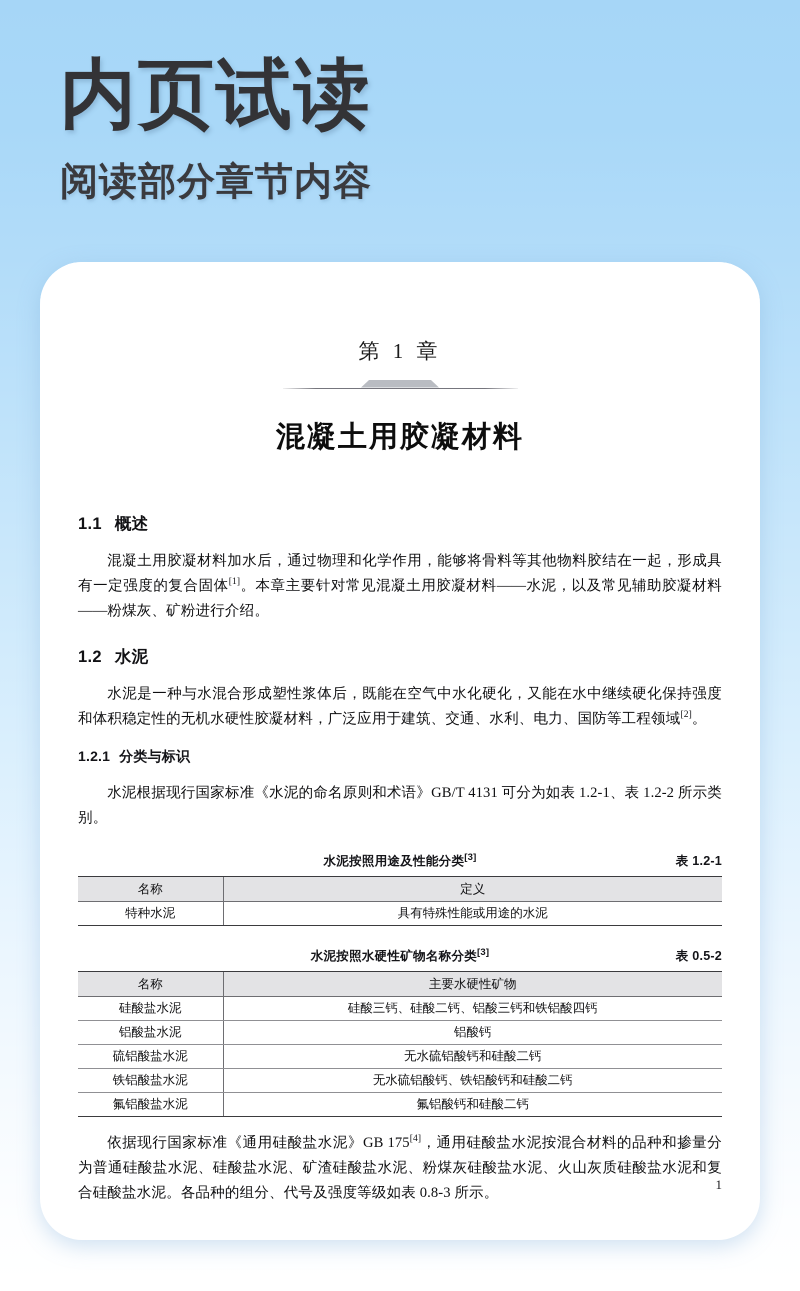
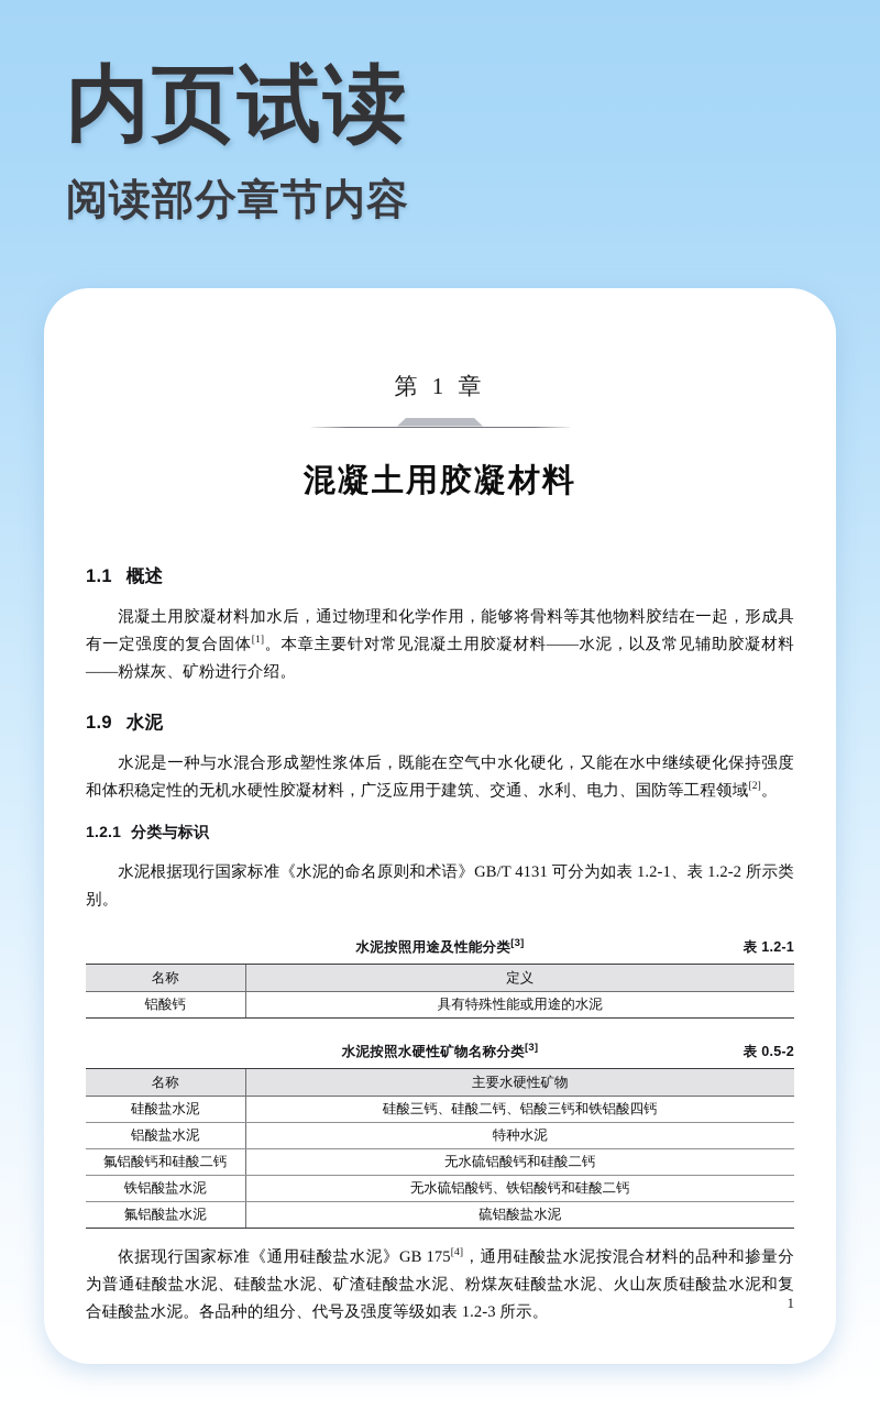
  内页试读
  阅读部分章节内容
  第 1 章
  混凝土用胶凝材料
  1.1 概述
  混凝土用胶凝材料加水后，通过物理和化学作用，能够将骨料等其他物料胶结在一起，形成具有一定强度的复合固体[1]。本章主要针对常见混凝土用胶凝材料——水泥，以及常见辅助胶凝材料——粉煤灰、矿粉进行介绍。
- 1.2 水泥
+ 1.9 水泥
  水泥是一种与水混合形成塑性浆体后，既能在空气中水化硬化，又能在水中继续硬化保持强度和体积稳定性的无机水硬性胶凝材料，广泛应用于建筑、交通、水利、电力、国防等工程领域[2]。
  1.2.1 分类与标识
  水泥根据现行国家标准《水泥的命名原则和术语》GB/T 4131 可分为如表 1.2-1、表 1.2-2 所示类别。
  水泥按照用途及性能分类[3]
  表 1.2-1
  名称	定义
- 特种水泥	具有特殊性能或用途的水泥
+ 铝酸钙	具有特殊性能或用途的水泥
  水泥按照水硬性矿物名称分类[3]
  表 0.5-2
  名称	主要水硬性矿物
  硅酸盐水泥	硅酸三钙、硅酸二钙、铝酸三钙和铁铝酸四钙
- 铝酸盐水泥	铝酸钙
+ 铝酸盐水泥	特种水泥
- 硫铝酸盐水泥	无水硫铝酸钙和硅酸二钙
+ 氟铝酸钙和硅酸二钙	无水硫铝酸钙和硅酸二钙
  铁铝酸盐水泥	无水硫铝酸钙、铁铝酸钙和硅酸二钙
- 氟铝酸盐水泥	氟铝酸钙和硅酸二钙
+ 氟铝酸盐水泥	硫铝酸盐水泥
- 依据现行国家标准《通用硅酸盐水泥》GB 175[4]，通用硅酸盐水泥按混合材料的品种和掺量分为普通硅酸盐水泥、硅酸盐水泥、矿渣硅酸盐水泥、粉煤灰硅酸盐水泥、火山灰质硅酸盐水泥和复合硅酸盐水泥。各品种的组分、代号及强度等级如表 0.8-3 所示。
+ 依据现行国家标准《通用硅酸盐水泥》GB 175[4]，通用硅酸盐水泥按混合材料的品种和掺量分为普通硅酸盐水泥、硅酸盐水泥、矿渣硅酸盐水泥、粉煤灰硅酸盐水泥、火山灰质硅酸盐水泥和复合硅酸盐水泥。各品种的组分、代号及强度等级如表 1.2-3 所示。
  1
